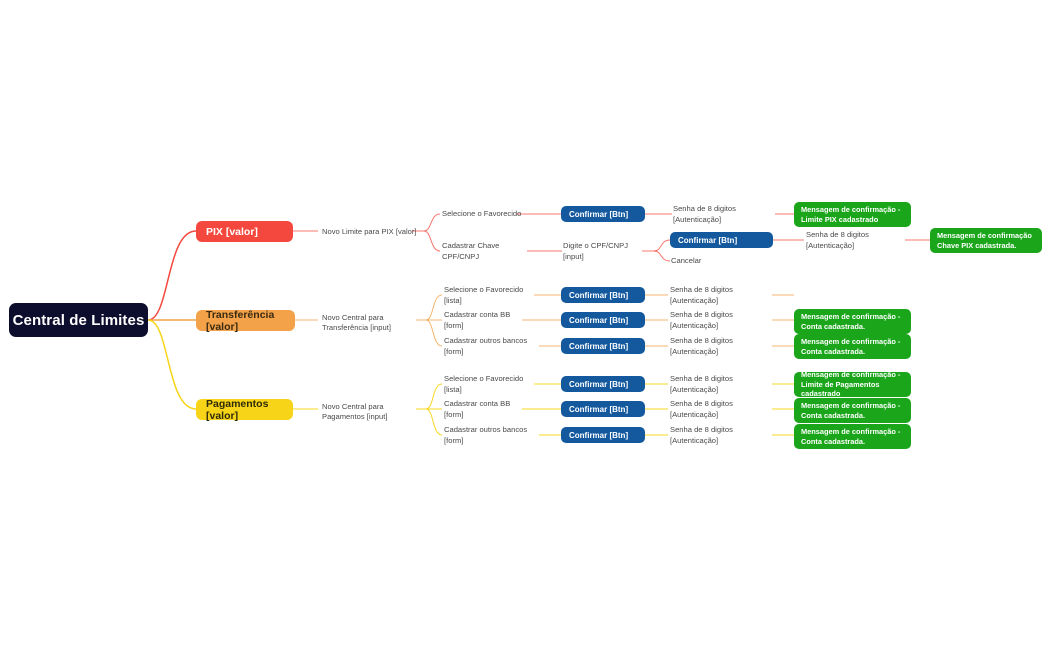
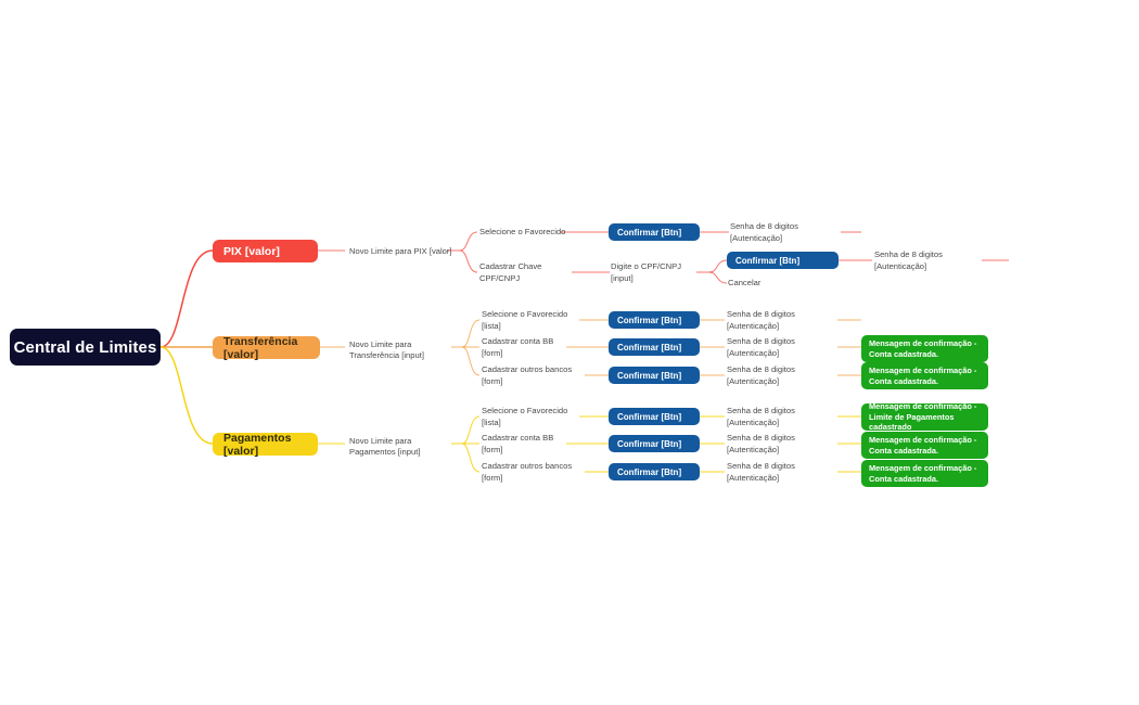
  Central de Limites
  PIX [valor]
  Novo Limite para PIX [valor]
  Selecione o Favorecido
  Confirmar [Btn]
  Senha de 8 digitos [Autenticação]
- Mensagem de confirmação - Limite PIX cadastrado
  Cadastrar Chave CPF/CNPJ
  Digite o CPF/CNPJ [input]
  Confirmar [Btn]
  Cancelar
  Senha de 8 digitos [Autenticação]
- Mensagem de confirmação Chave PIX cadastrada.
  Transferência [valor]
- Novo Central para Transferência [input]
+ Novo Limite para Transferência [input]
  Selecione o Favorecido [lista]
  Confirmar [Btn]
  Senha de 8 digitos [Autenticação]
  Cadastrar conta BB [form]
  Confirmar [Btn]
  Senha de 8 digitos [Autenticação]
  Mensagem de confirmação - Conta cadastrada.
  Cadastrar outros bancos [form]
  Confirmar [Btn]
  Senha de 8 digitos [Autenticação]
  Mensagem de confirmação - Conta cadastrada.
  Pagamentos [valor]
- Novo Central para Pagamentos [input]
+ Novo Limite para Pagamentos [input]
  Selecione o Favorecido [lista]
  Confirmar [Btn]
  Senha de 8 digitos [Autenticação]
  Mensagem de confirmação - Limite de Pagamentos cadastrado
  Cadastrar conta BB [form]
  Confirmar [Btn]
  Senha de 8 digitos [Autenticação]
  Mensagem de confirmação - Conta cadastrada.
  Cadastrar outros bancos [form]
  Confirmar [Btn]
  Senha de 8 digitos [Autenticação]
  Mensagem de confirmação - Conta cadastrada.
